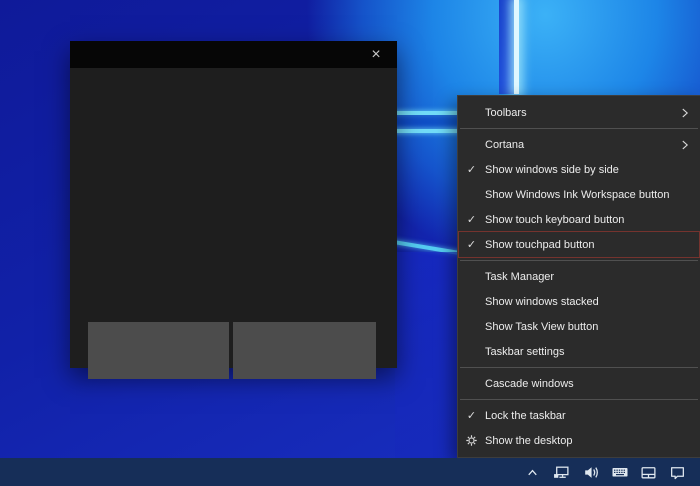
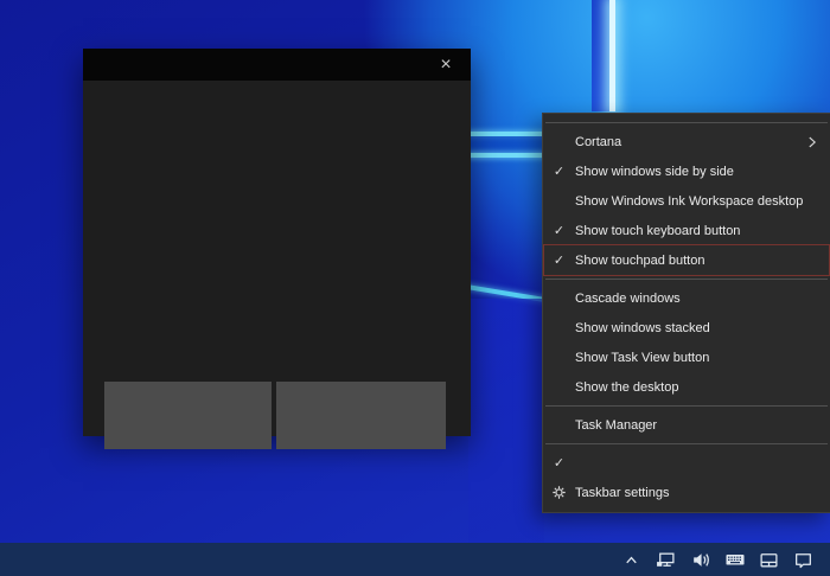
  ×
- Toolbars
  Cortana
  ✓
  Show windows side by side
- Show Windows Ink Workspace button
+ Show Windows Ink Workspace desktop
  ✓
  Show touch keyboard button
  ✓
  Show touchpad button
- Task Manager
+ Cascade windows
  Show windows stacked
  Show Task View button
- Taskbar settings
+ Show the desktop
- Cascade windows
+ Task Manager
  ✓
- Lock the taskbar
- Show the desktop
+ Taskbar settings
